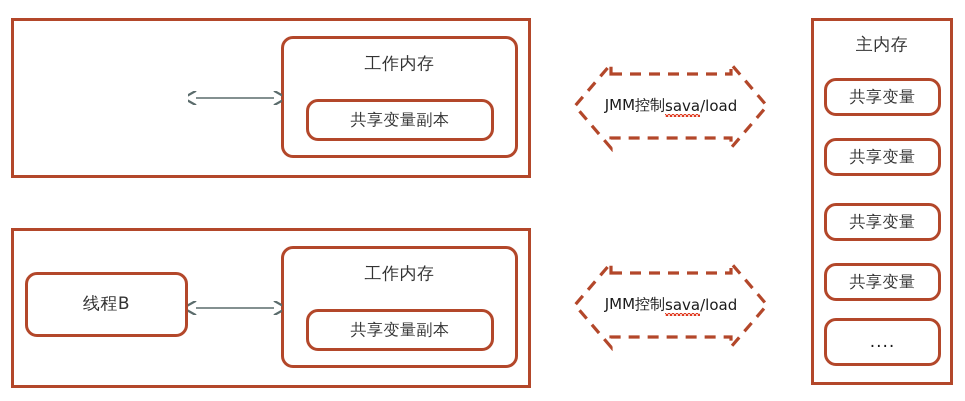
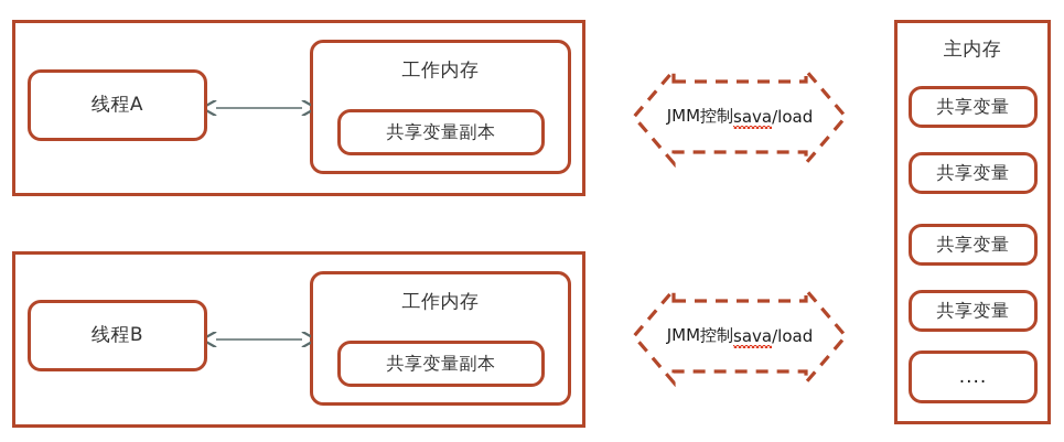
+ 线程A
  工作内存
  共享变量副本
  线程B
  工作内存
  共享变量副本
  JMM控制
  sava
  /load
  JMM控制
  sava
  /load
  主内存
  共享变量
  共享变量
  共享变量
  共享变量
  ....
